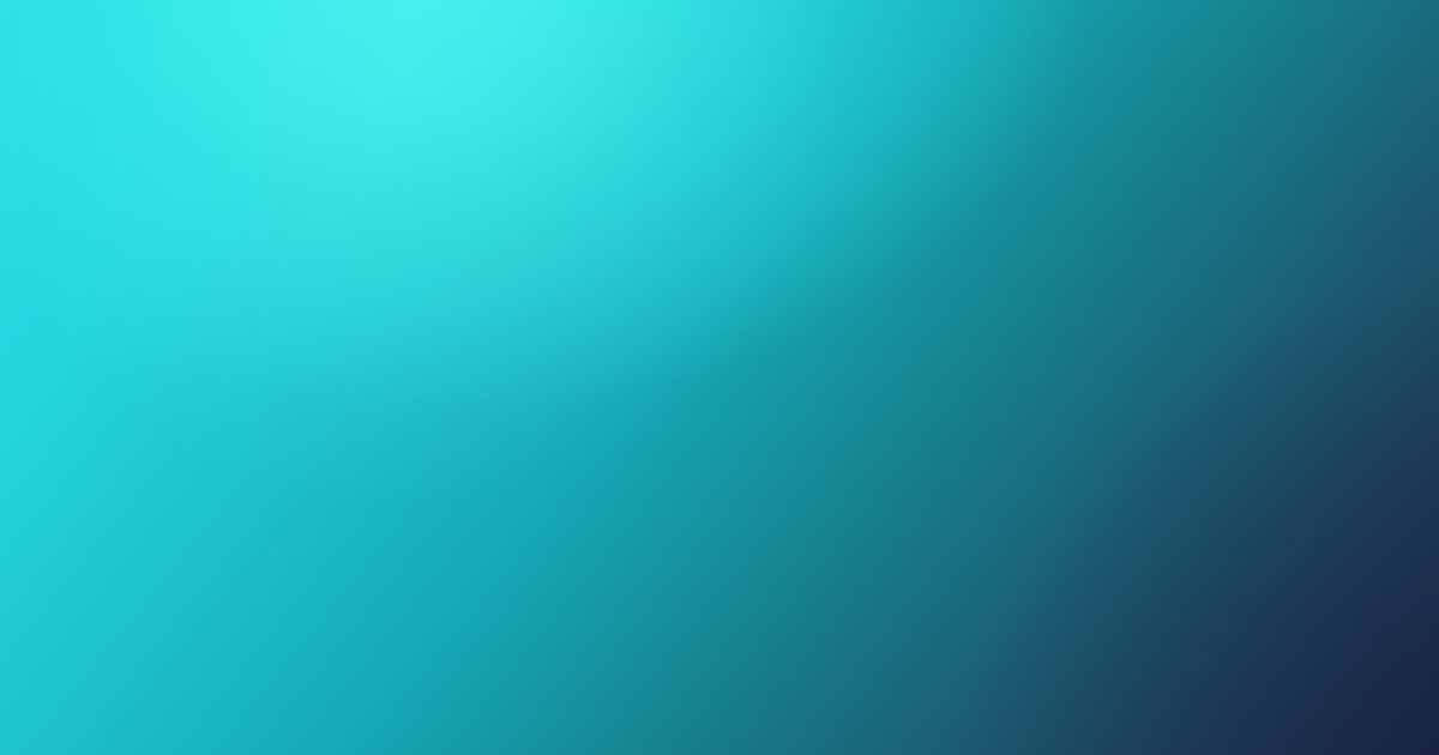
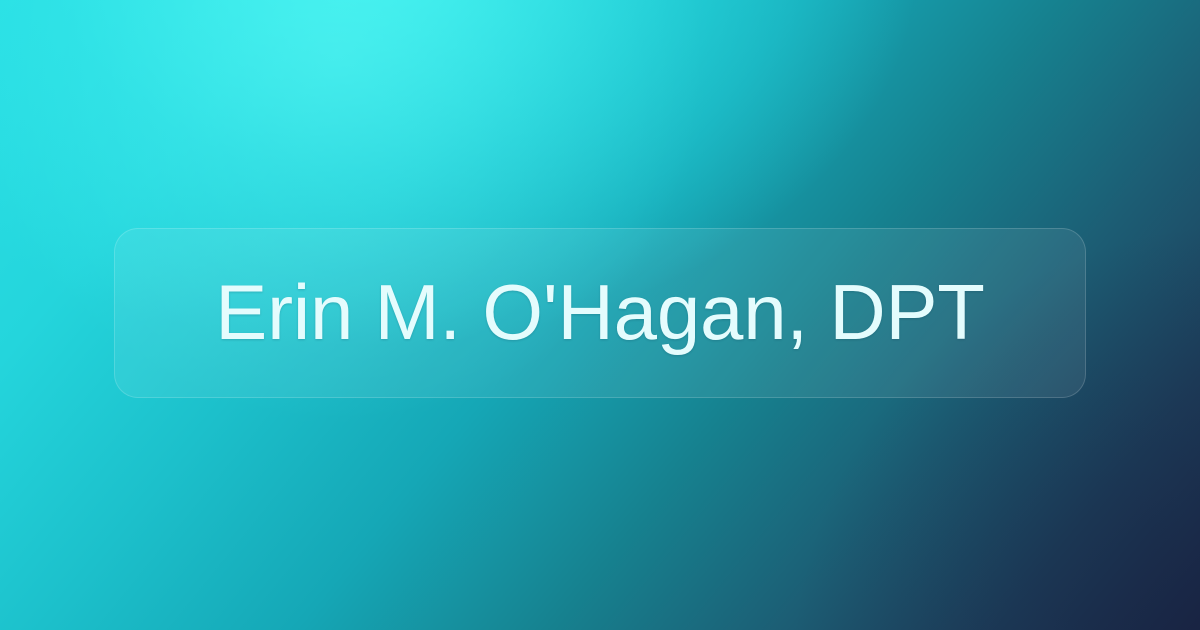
+ Erin M. O'Hagan, DPT
